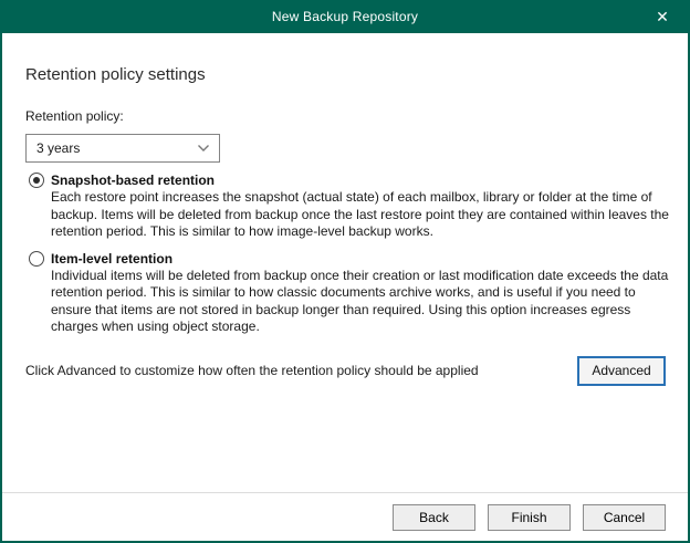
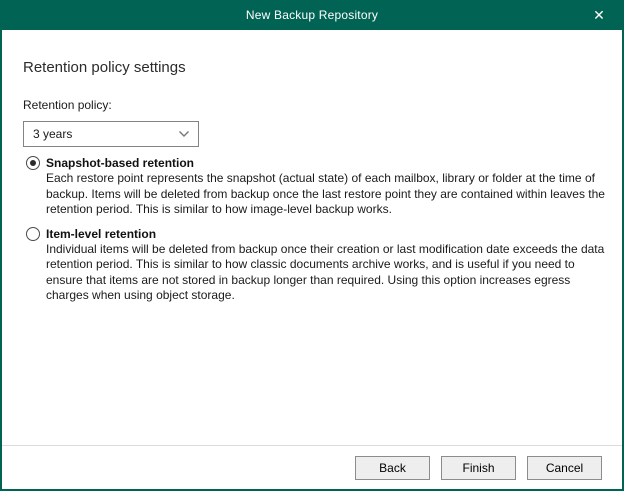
  New Backup Repository
  ✕
  Retention policy settings
  Retention policy:
  3 years
  Snapshot-based retention
- Each restore point increases the snapshot (actual state) of each mailbox, library or folder at the time of backup. Items will be deleted from backup once the last restore point they are contained within leaves the retention period. This is similar to how image-level backup works.
+ Each restore point represents the snapshot (actual state) of each mailbox, library or folder at the time of backup. Items will be deleted from backup once the last restore point they are contained within leaves the retention period. This is similar to how image-level backup works.
  Item-level retention
  Individual items will be deleted from backup once their creation or last modification date exceeds the data retention period. This is similar to how classic documents archive works, and is useful if you need to ensure that items are not stored in backup longer than required. Using this option increases egress charges when using object storage.
- Click Advanced to customize how often the retention policy should be applied
- Advanced
  Back
  Finish
  Cancel
